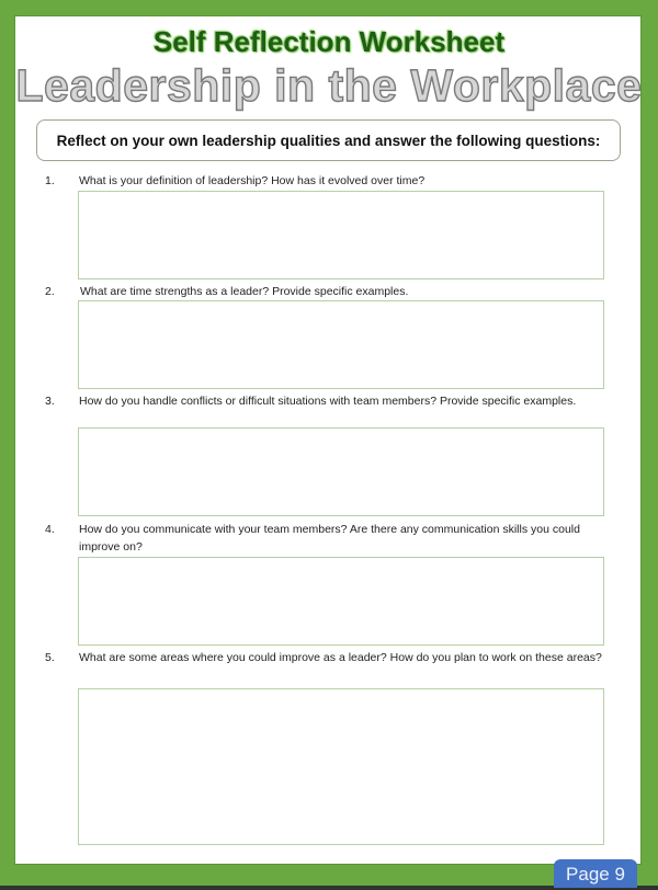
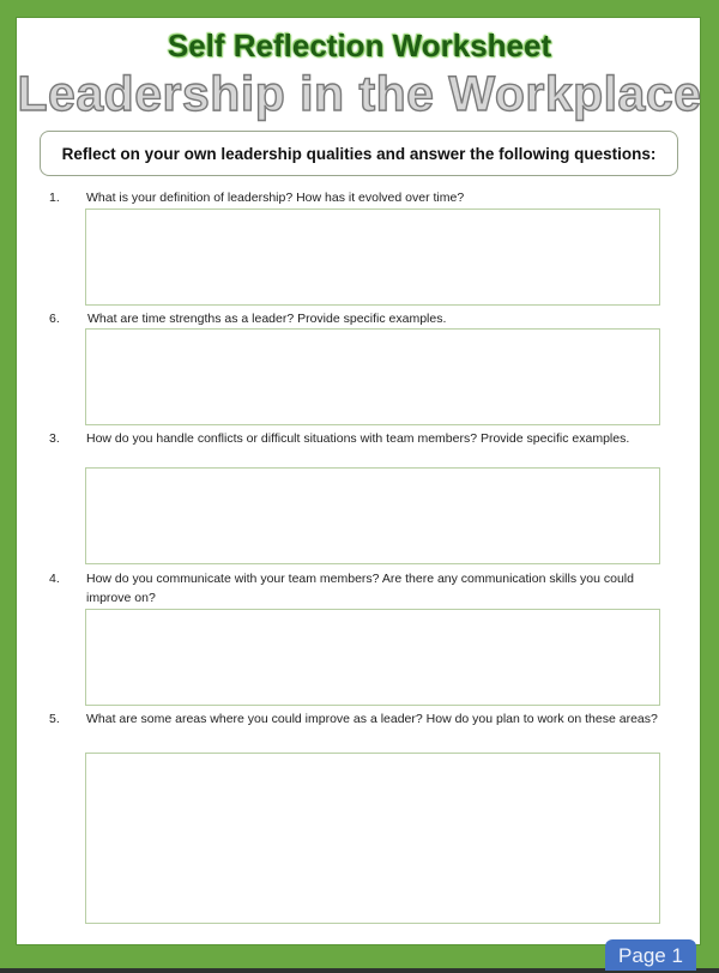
  Self Reflection Worksheet
  Leadership in the Workplace
  Reflect on your own leadership qualities and answer the following questions:
  1.
  What is your definition of leadership? How has it evolved over time?
- 2.
+ 6.
  What are time strengths as a leader? Provide specific examples.
  3.
  How do you handle conflicts or difficult situations with team members? Provide specific examples.
  4.
  How do you communicate with your team members? Are there any communication skills you could improve on?
  5.
  What are some areas where you could improve as a leader? How do you plan to work on these areas?
- Page 9
+ Page 1
